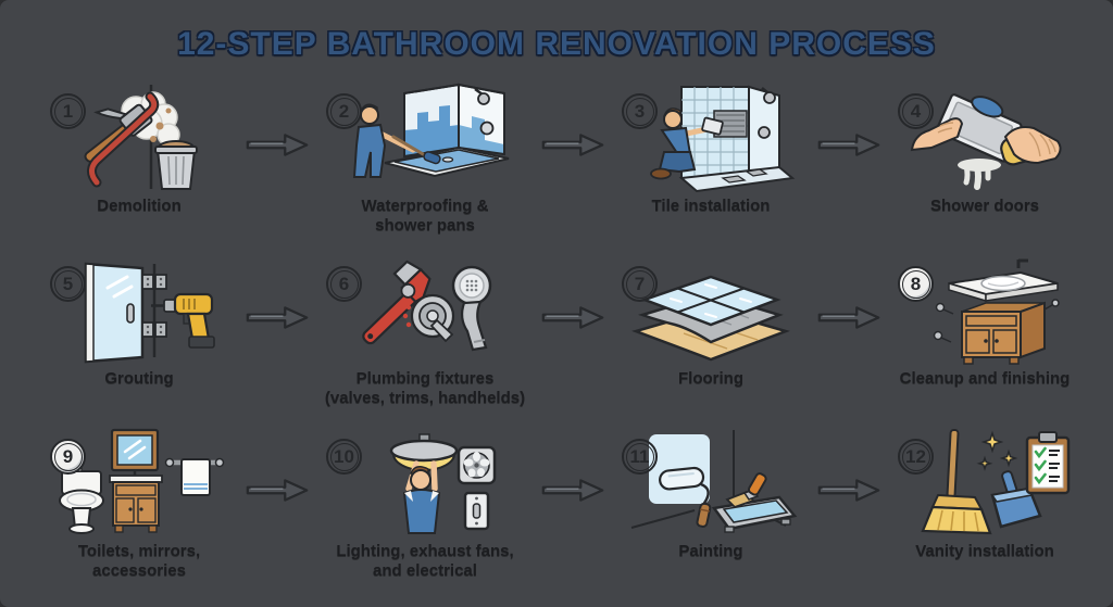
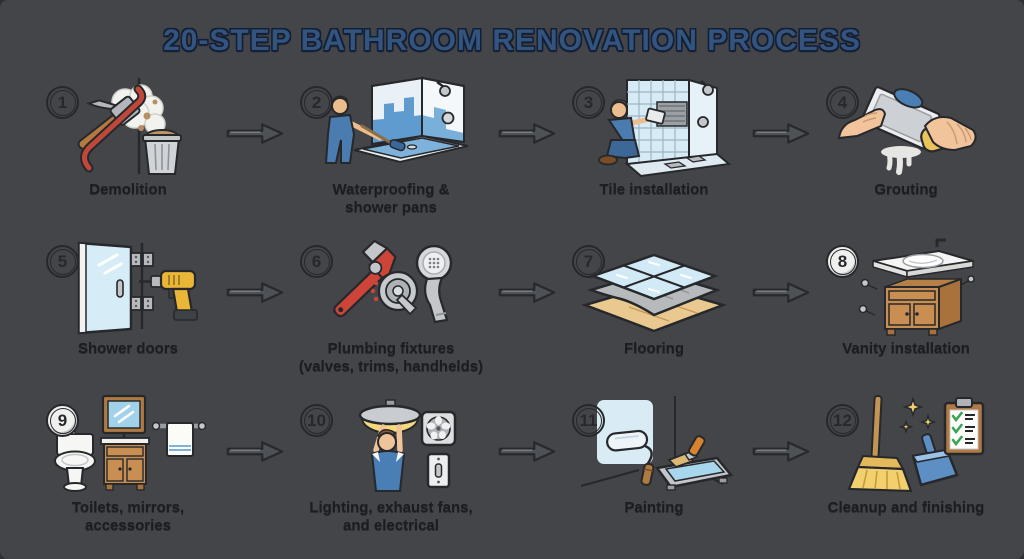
- 12-STEP BATHROOM RENOVATION PROCESS
+ 20-STEP BATHROOM RENOVATION PROCESS
  1
  Demolition
  2
  Waterproofing &
  shower pans
  3
  Tile installation
  4
- Shower doors
+ Grouting
  5
- Grouting
+ Shower doors
  6
  Plumbing fixtures
  (valves, trims, handhelds)
  7
  Flooring
  8
- Cleanup and finishing
+ Vanity installation
  9
  Toilets, mirrors,
  accessories
  10
  Lighting, exhaust fans,
  and electrical
  11
  Painting
  12
- Vanity installation
+ Cleanup and finishing
